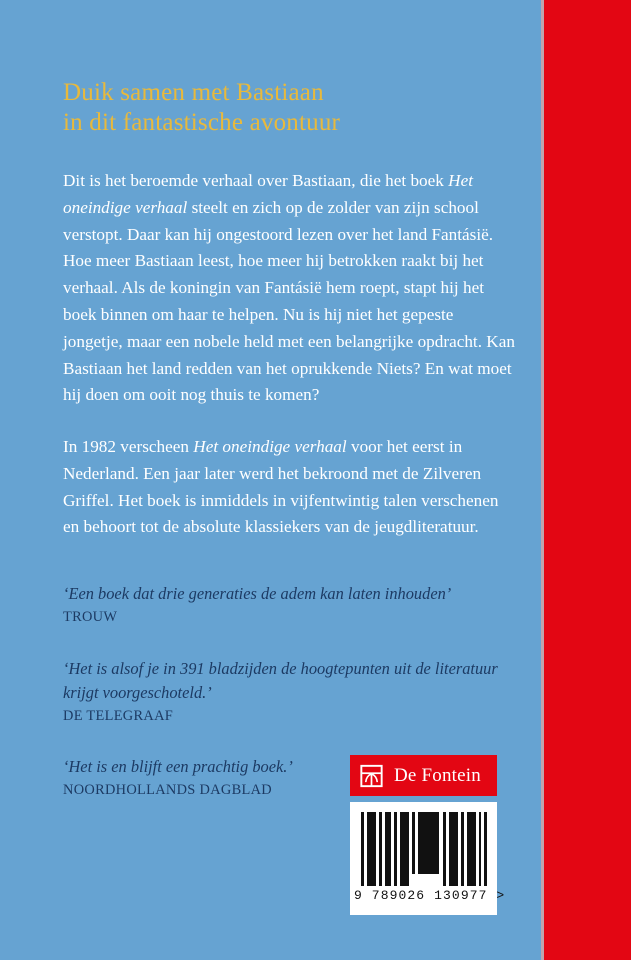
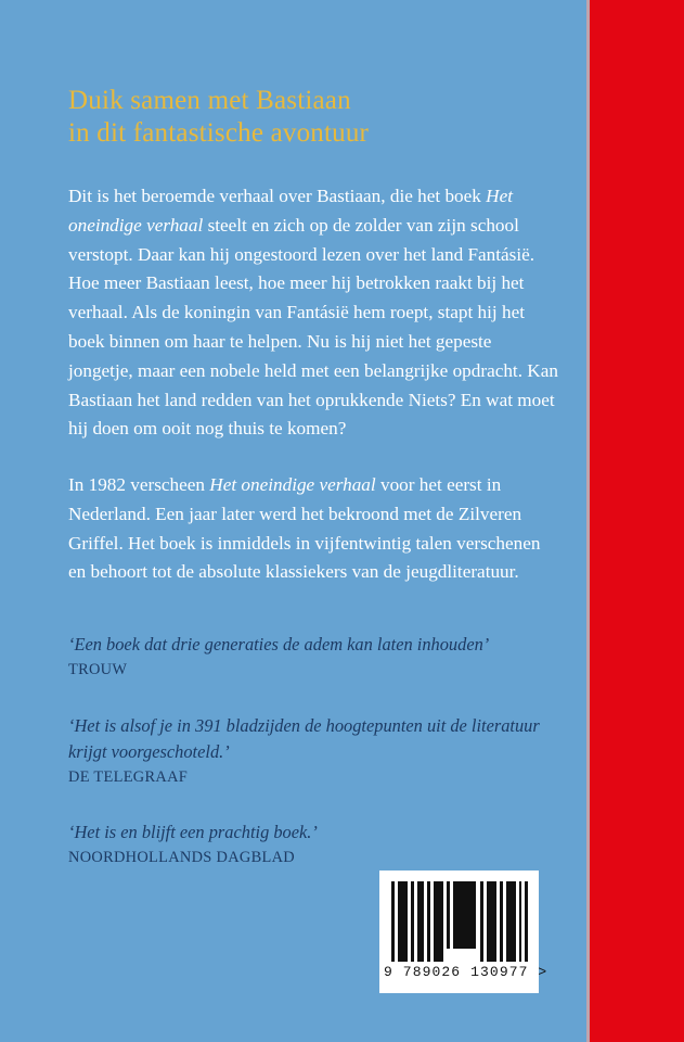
  Duik samen met Bastiaan
  in dit fantastische avontuur
  Dit is het beroemde verhaal over Bastiaan, die het boek Het oneindige verhaal steelt en zich op de zolder van zijn school verstopt. Daar kan hij ongestoord lezen over het land Fantásië. Hoe meer Bastiaan leest, hoe meer hij betrokken raakt bij het verhaal. Als de koningin van Fantásië hem roept, stapt hij het boek binnen om haar te helpen. Nu is hij niet het gepeste jongetje, maar een nobele held met een belangrijke opdracht. Kan Bastiaan het land redden van het oprukkende Niets? En wat moet hij doen om ooit nog thuis te komen?
  In 1982 verscheen Het oneindige verhaal voor het eerst in Nederland. Een jaar later werd het bekroond met de Zilveren Griffel. Het boek is inmiddels in vijfentwintig talen verschenen en behoort tot de absolute klassiekers van de jeugdliteratuur.
  ‘Een boek dat drie generaties de adem kan laten inhouden’
  TROUW
  ‘Het is alsof je in 391 bladzijden de hoogtepunten uit de literatuur krijgt voorgeschoteld.’
  DE TELEGRAAF
  ‘Het is en blijft een prachtig boek.’
  NOORDHOLLANDS DAGBLAD
- De Fontein
  9 789026 130977 >
